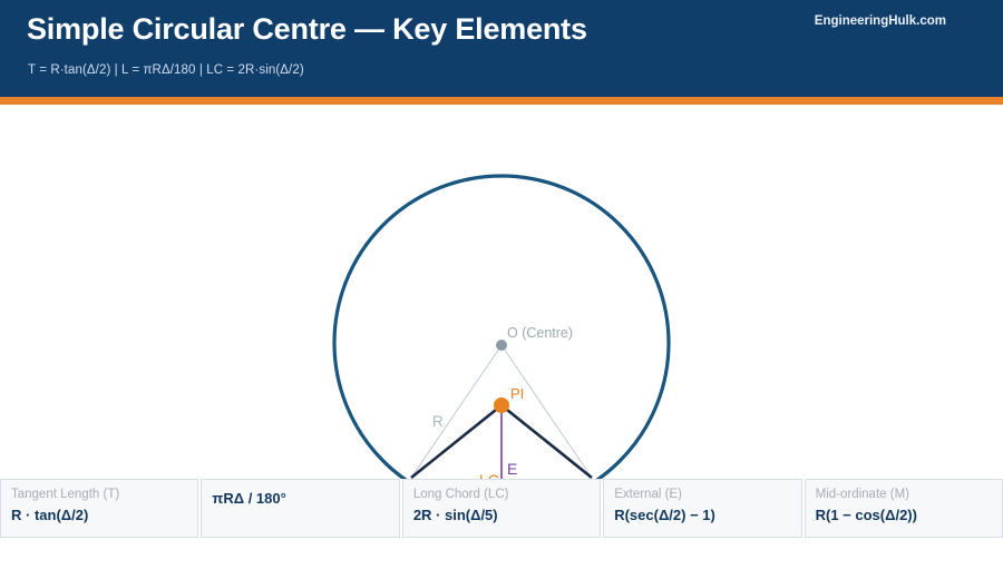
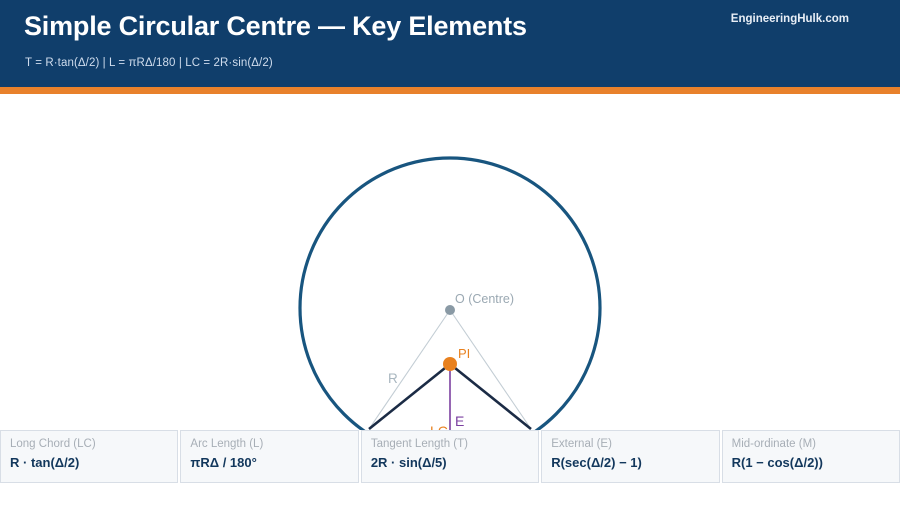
  Simple Circular Centre — Key Elements
  T = R·tan(Δ/2) | L = πRΔ/180 | LC = 2R·sin(Δ/2)
  EngineeringHulk.com
  O (Centre)
  PI
  R
  E
- Tangent Length (T)
+ Long Chord (LC)
  R · tan(Δ/2)
+ Arc Length (L)
  πRΔ / 180°
- Long Chord (LC)
+ Tangent Length (T)
  2R · sin(Δ/5)
  External (E)
  R(sec(Δ/2) − 1)
  Mid-ordinate (M)
  R(1 − cos(Δ/2))
